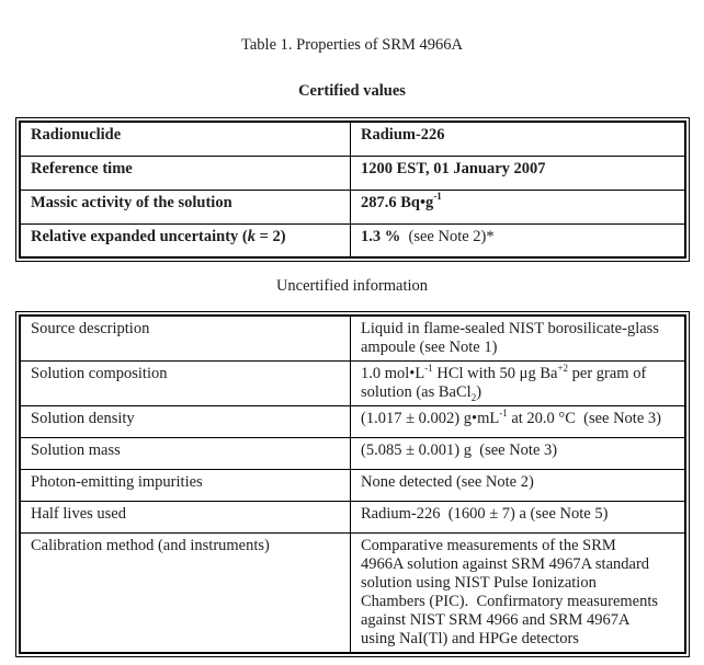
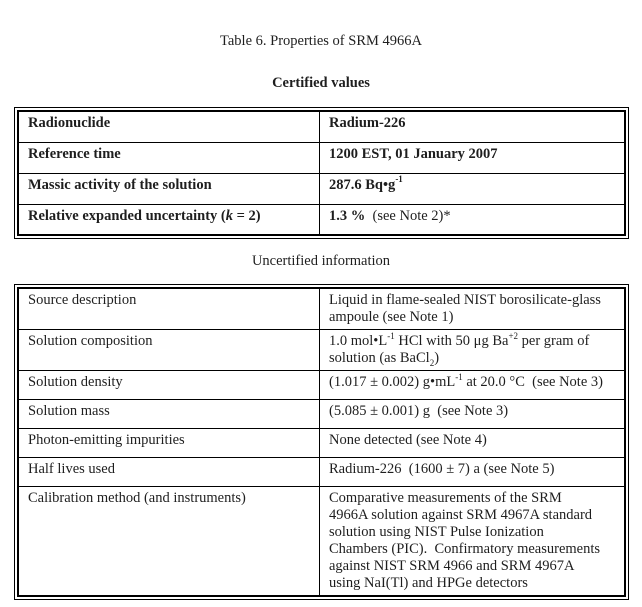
- Table 1. Properties of SRM 4966A
+ Table 6. Properties of SRM 4966A
  Certified values
  Radionuclide	Radium-226
  Reference time	1200 EST, 01 January 2007
  Massic activity of the solution	287.6 Bq•g-1
  Relative expanded uncertainty (k = 2)	1.3 % (see Note 2)*
  Uncertified information
  Source description	Liquid in flame-sealed NIST borosilicate-glass ampoule (see Note 1)
  Solution composition	1.0 mol•L-1 HCl with 50 μg Ba+2 per gram of solution (as BaCl2)
  Solution density	(1.017 ± 0.002) g•mL-1 at 20.0 °C (see Note 3)
  Solution mass	(5.085 ± 0.001) g (see Note 3)
- Photon-emitting impurities	None detected (see Note 2)
+ Photon-emitting impurities	None detected (see Note 4)
  Half lives used	Radium-226 (1600 ± 7) a (see Note 5)
  Calibration method (and instruments)	Comparative measurements of the SRM 4966A solution against SRM 4967A standard solution using NIST Pulse Ionization Chambers (PIC). Confirmatory measurements against NIST SRM 4966 and SRM 4967A using NaI(Tl) and HPGe detectors
